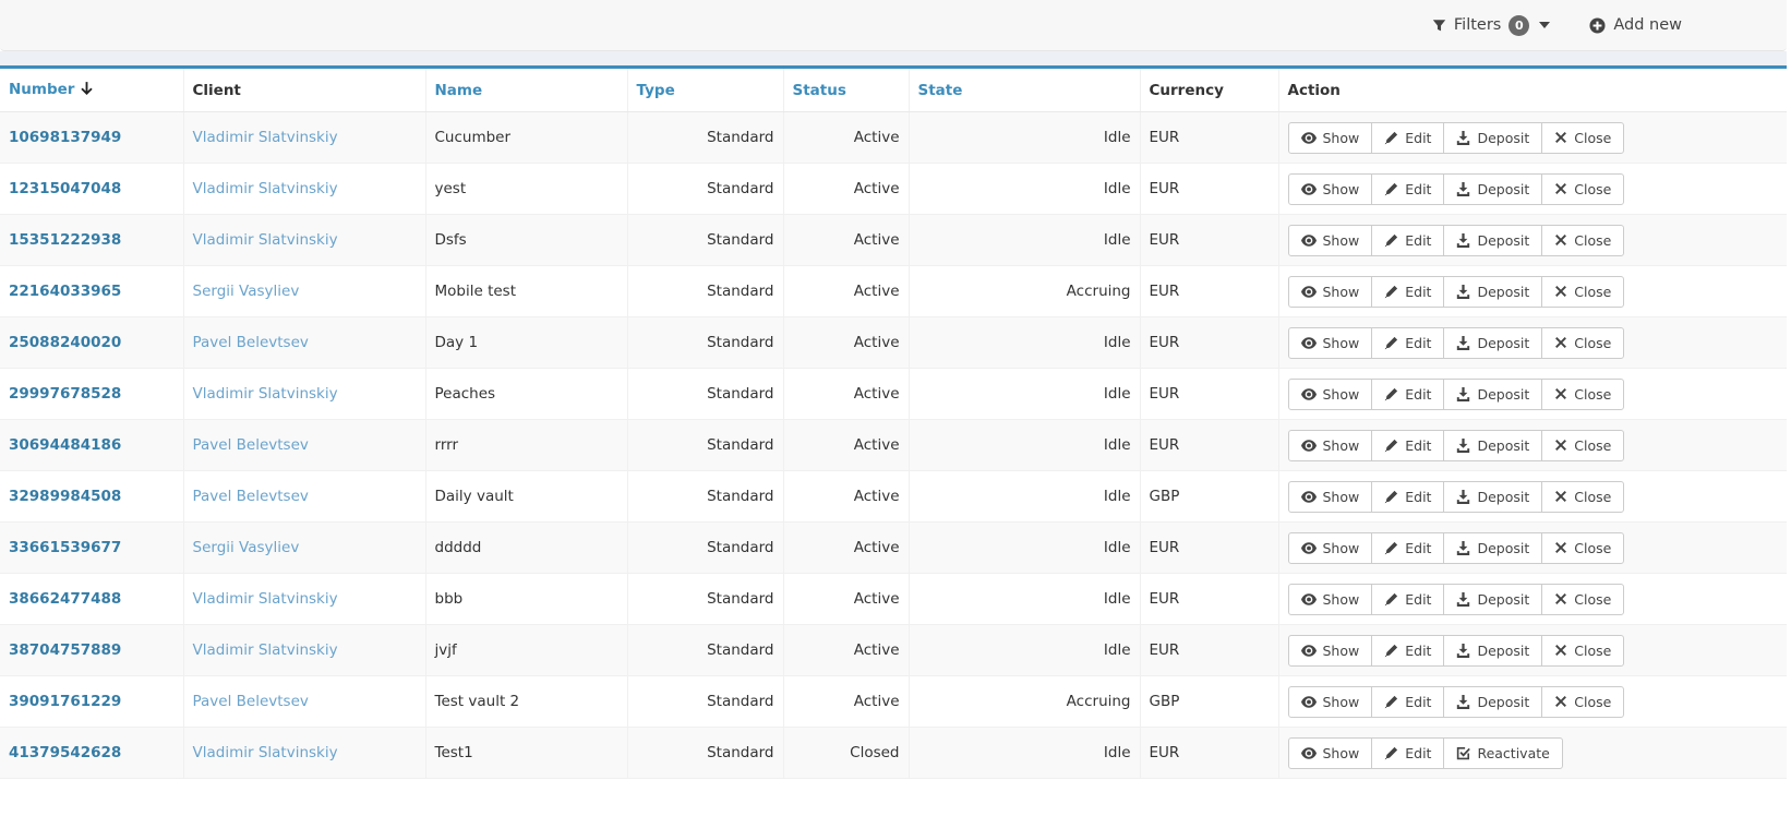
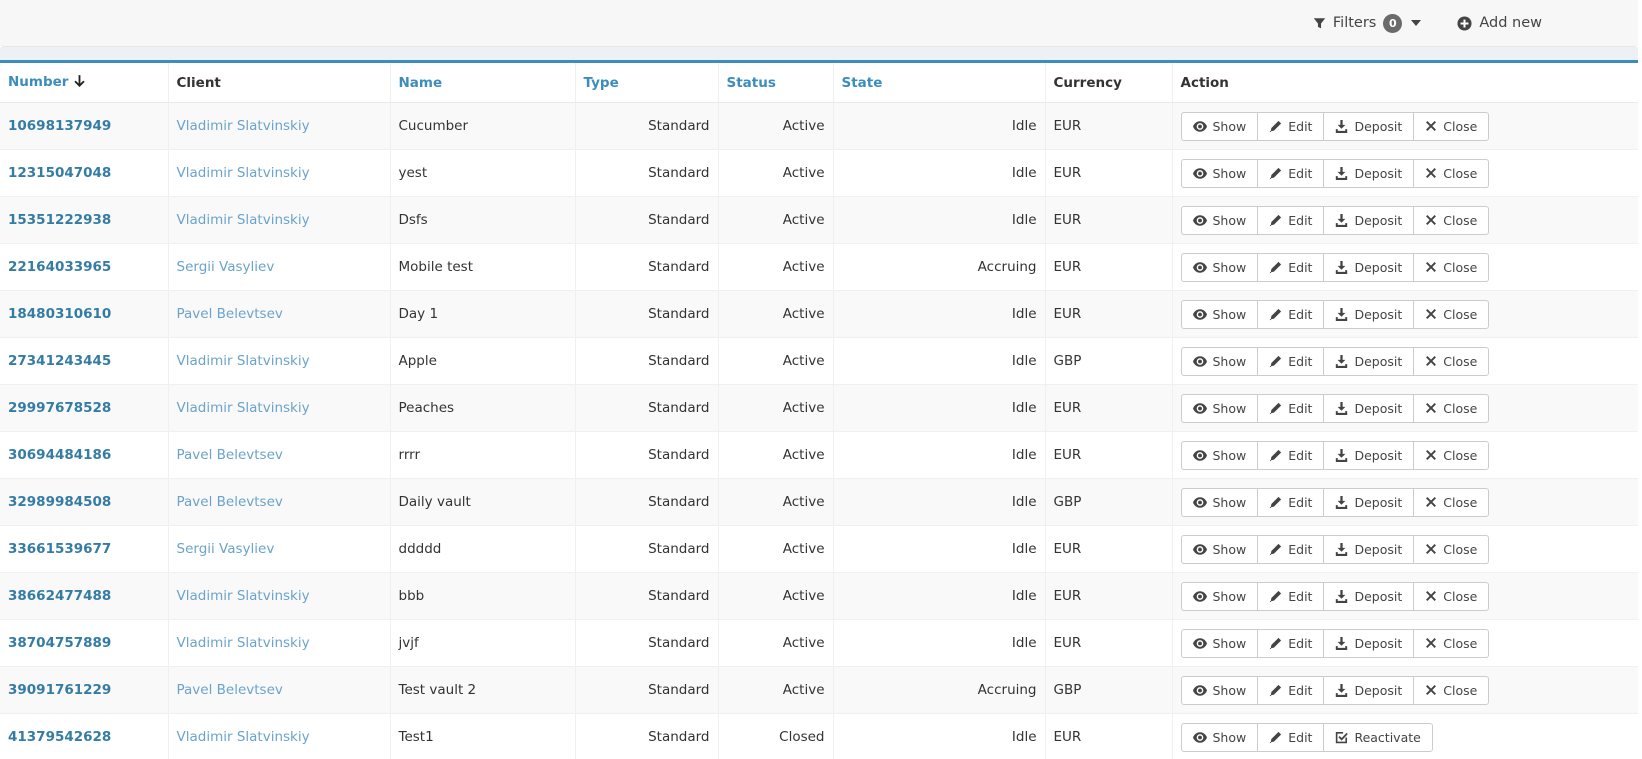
  Filters
  0
  Add new
  Number	Client	Name	Type	Status	State	Currency	Action
  10698137949	Vladimir Slatvinskiy	Cucumber	Standard	Active	Idle	EUR	Show Edit Deposit Close
  12315047048	Vladimir Slatvinskiy	yest	Standard	Active	Idle	EUR	Show Edit Deposit Close
  15351222938	Vladimir Slatvinskiy	Dsfs	Standard	Active	Idle	EUR	Show Edit Deposit Close
  22164033965	Sergii Vasyliev	Mobile test	Standard	Active	Accruing	EUR	Show Edit Deposit Close
- 25088240020	Pavel Belevtsev	Day 1	Standard	Active	Idle	EUR	Show Edit Deposit Close
+ 18480310610	Pavel Belevtsev	Day 1	Standard	Active	Idle	EUR	Show Edit Deposit Close
+ 27341243445	Vladimir Slatvinskiy	Apple	Standard	Active	Idle	GBP	Show Edit Deposit Close
  29997678528	Vladimir Slatvinskiy	Peaches	Standard	Active	Idle	EUR	Show Edit Deposit Close
  30694484186	Pavel Belevtsev	rrrr	Standard	Active	Idle	EUR	Show Edit Deposit Close
  32989984508	Pavel Belevtsev	Daily vault	Standard	Active	Idle	GBP	Show Edit Deposit Close
  33661539677	Sergii Vasyliev	ddddd	Standard	Active	Idle	EUR	Show Edit Deposit Close
  38662477488	Vladimir Slatvinskiy	bbb	Standard	Active	Idle	EUR	Show Edit Deposit Close
  38704757889	Vladimir Slatvinskiy	jvjf	Standard	Active	Idle	EUR	Show Edit Deposit Close
  39091761229	Pavel Belevtsev	Test vault 2	Standard	Active	Accruing	GBP	Show Edit Deposit Close
  41379542628	Vladimir Slatvinskiy	Test1	Standard	Closed	Idle	EUR	Show Edit Reactivate
